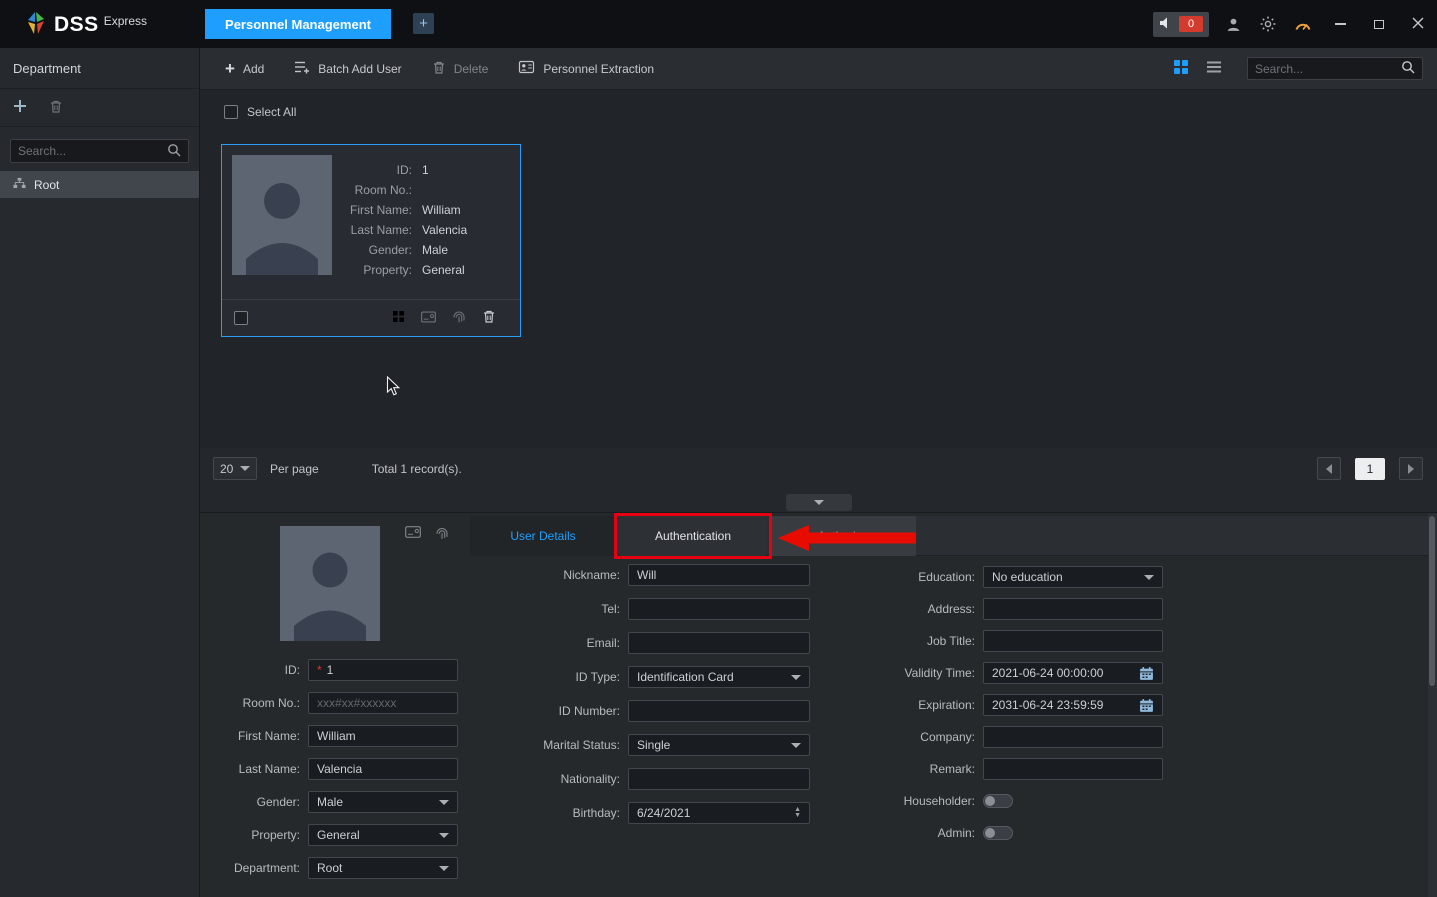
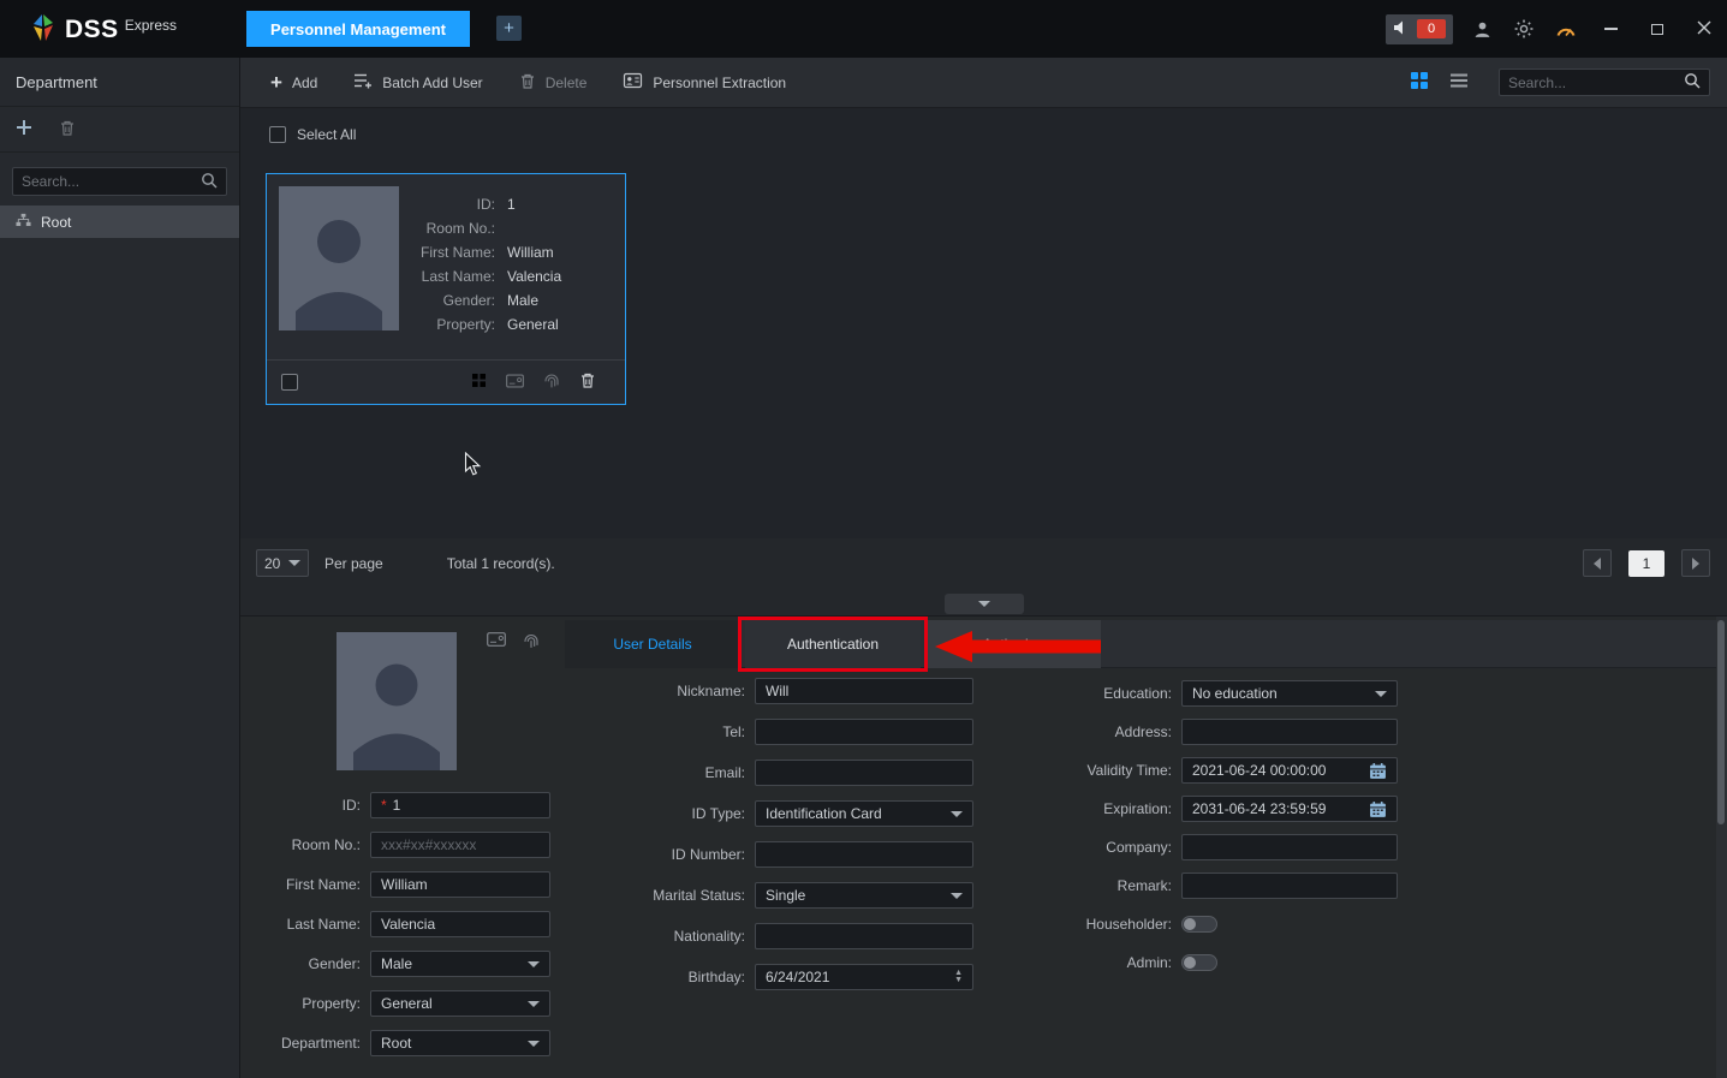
  DSS
  Express
  Personnel Management
  +
  0
  Department
  Search...
  Root
  +
  Add
  Batch Add User
  Delete
  Personnel Extraction
  Search...
  Select All
  ID:
  1
  Room No.:
  First Name:
  William
  Last Name:
  Valencia
  Gender:
  Male
  Property:
  General
  20
  Per page
  Total 1 record(s).
  1
  ID:
  *
  1
  Room No.:
  xxx#xx#xxxxxx
  First Name:
  William
  Last Name:
  Valencia
  Gender:
  Male
  Property:
  General
  Department:
  Root
  User Details
  Authentication
  Nickname:
  Will
  Tel:
  Email:
  ID Type:
  Identification Card
  ID Number:
  Marital Status:
  Single
  Nationality:
  Birthday:
  6/24/2021
  Education:
  No education
  Address:
- Job Title:
  Validity Time:
  2021-06-24 00:00:00
  Expiration:
  2031-06-24 23:59:59
  Company:
  Remark:
  Householder:
  Admin:
